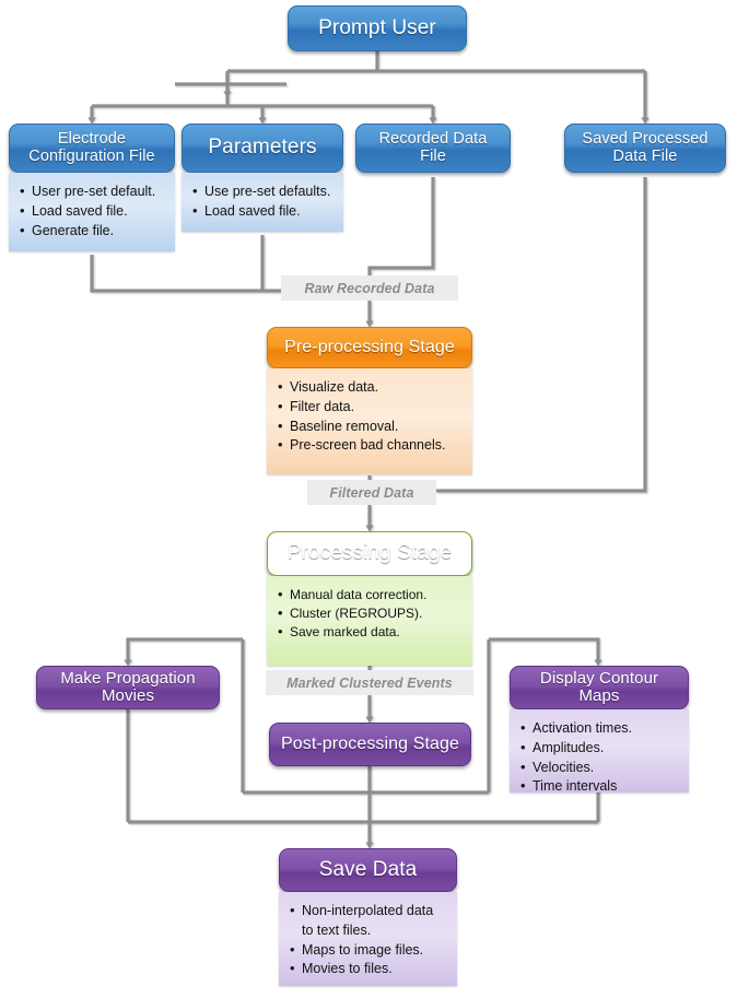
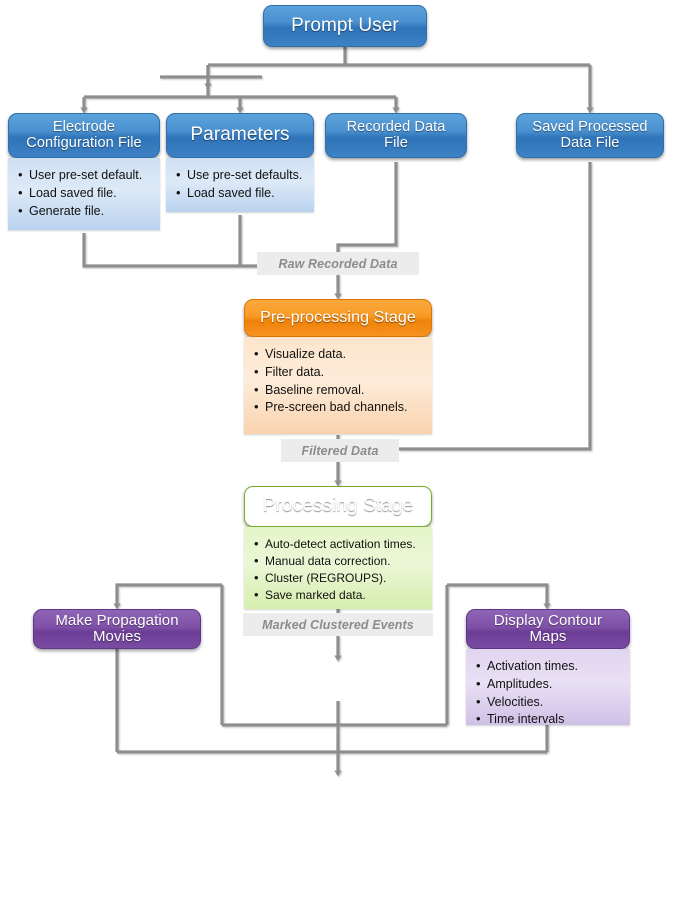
  Prompt User
  Electrode
  Configuration File
  User pre-set default.
  Load saved file.
  Generate file.
  Parameters
  Use pre-set defaults.
  Load saved file.
  Recorded Data
  File
  Saved Processed
  Data File
  Raw Recorded Data
  Pre-processing Stage
  Visualize data.
  Filter data.
  Baseline removal.
  Pre-screen bad channels.
  Filtered Data
  Processing Stage
+ Auto-detect activation times.
  Manual data correction.
  Cluster (REGROUPS).
  Save marked data.
  Marked Clustered Events
  Make Propagation
  Movies
  Display Contour
  Maps
  Activation times.
  Amplitudes.
  Velocities.
  Time intervals
- Post-processing Stage
- Save Data
- Non-interpolated data to text files.
- Maps to image files.
- Movies to files.
